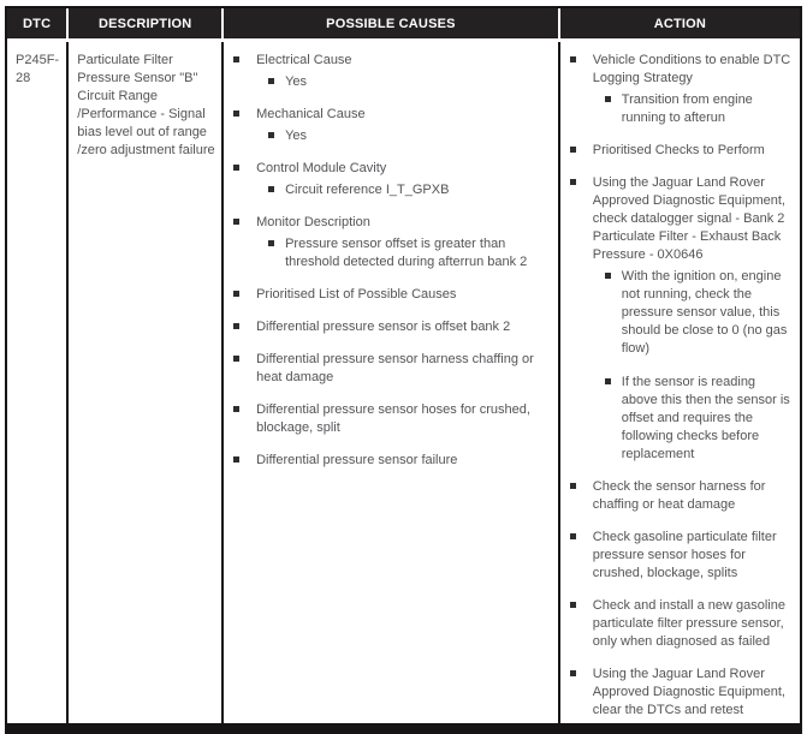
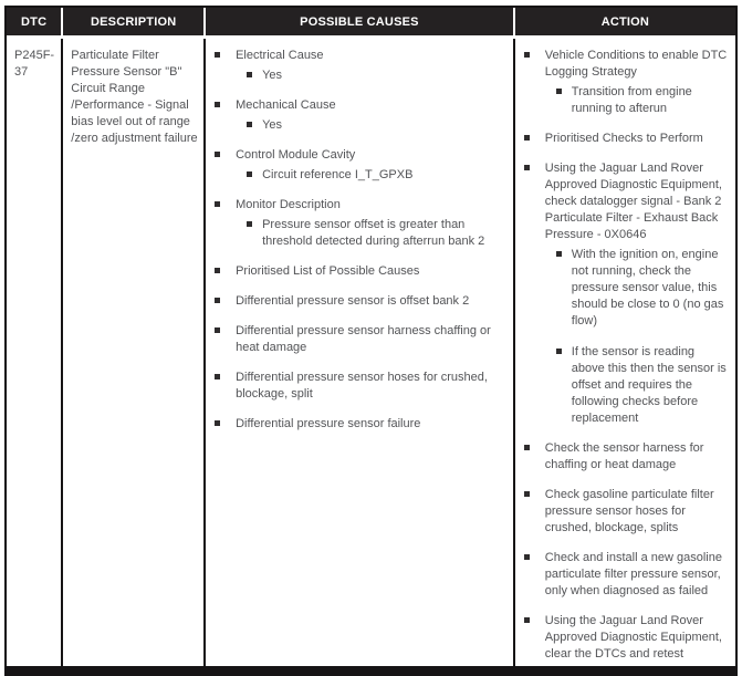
  DTC	DESCRIPTION	POSSIBLE CAUSES	ACTION
- P245F-28	Particulate Filter Pressure Sensor "B" Circuit Range /Performance - Signal bias level out of range /zero adjustment failure	Electrical CauseYesMechanical CauseYesControl Module CavityCircuit reference I_T_GPXBMonitor DescriptionPressure sensor offset is greater than threshold detected during afterrun bank 2Prioritised List of Possible CausesDifferential pressure sensor is offset bank 2Differential pressure sensor harness chaffing or heat damageDifferential pressure sensor hoses for crushed, blockage, splitDifferential pressure sensor failure	Vehicle Conditions to enable DTC Logging StrategyTransition from engine running to afterunPrioritised Checks to PerformUsing the Jaguar Land Rover Approved Diagnostic Equipment, check datalogger signal - Bank 2 Particulate Filter - Exhaust Back Pressure - 0X0646With the ignition on, engine not running, check the pressure sensor value, this should be close to 0 (no gas flow)If the sensor is reading above this then the sensor is offset and requires the following checks before replacementCheck the sensor harness for chaffing or heat damageCheck gasoline particulate filter pressure sensor hoses for crushed, blockage, splitsCheck and install a new gasoline particulate filter pressure sensor, only when diagnosed as failedUsing the Jaguar Land Rover Approved Diagnostic Equipment, clear the DTCs and retest
+ P245F-37	Particulate Filter Pressure Sensor "B" Circuit Range /Performance - Signal bias level out of range /zero adjustment failure	Electrical CauseYesMechanical CauseYesControl Module CavityCircuit reference I_T_GPXBMonitor DescriptionPressure sensor offset is greater than threshold detected during afterrun bank 2Prioritised List of Possible CausesDifferential pressure sensor is offset bank 2Differential pressure sensor harness chaffing or heat damageDifferential pressure sensor hoses for crushed, blockage, splitDifferential pressure sensor failure	Vehicle Conditions to enable DTC Logging StrategyTransition from engine running to afterunPrioritised Checks to PerformUsing the Jaguar Land Rover Approved Diagnostic Equipment, check datalogger signal - Bank 2 Particulate Filter - Exhaust Back Pressure - 0X0646With the ignition on, engine not running, check the pressure sensor value, this should be close to 0 (no gas flow)If the sensor is reading above this then the sensor is offset and requires the following checks before replacementCheck the sensor harness for chaffing or heat damageCheck gasoline particulate filter pressure sensor hoses for crushed, blockage, splitsCheck and install a new gasoline particulate filter pressure sensor, only when diagnosed as failedUsing the Jaguar Land Rover Approved Diagnostic Equipment, clear the DTCs and retest
